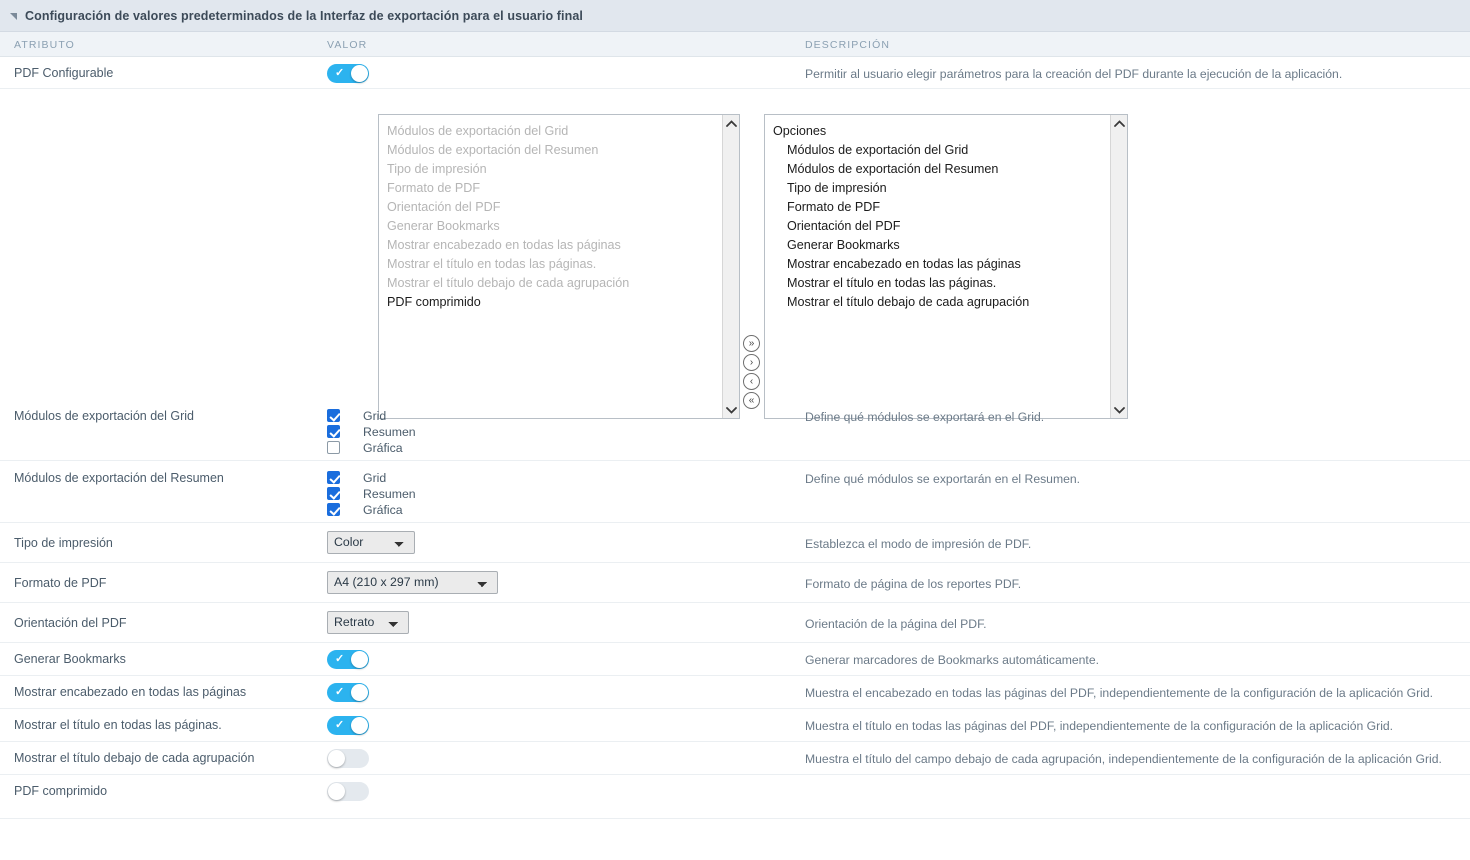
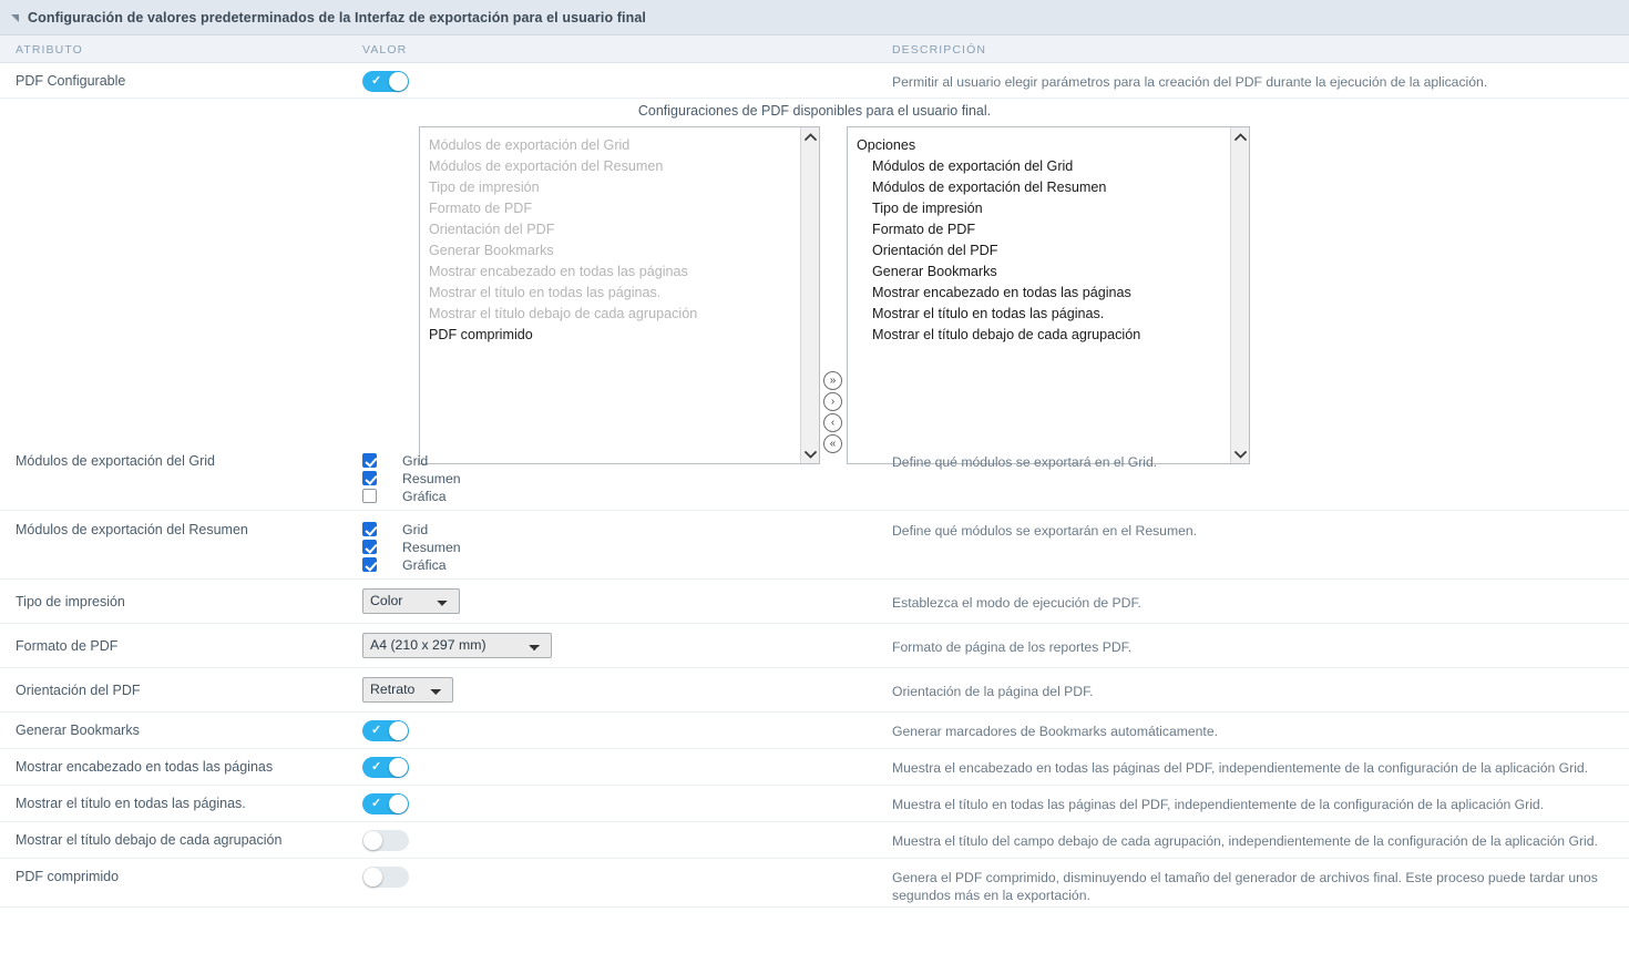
  Configuración de valores predeterminados de la Interfaz de exportación para el usuario final
  ATRIBUTO
  VALOR
  DESCRIPCIÓN
  PDF Configurable
  ✓
  Permitir al usuario elegir parámetros para la creación del PDF durante la ejecución de la aplicación.
+ Configuraciones de PDF disponibles para el usuario final.
  Módulos de exportación del Grid
  Módulos de exportación del Resumen
  Tipo de impresión
  Formato de PDF
  Orientación del PDF
  Generar Bookmarks
  Mostrar encabezado en todas las páginas
  Mostrar el título en todas las páginas.
  Mostrar el título debajo de cada agrupación
  PDF comprimido
  »
  ›
  ‹
  «
  Opciones
  Módulos de exportación del Grid
  Módulos de exportación del Resumen
  Tipo de impresión
  Formato de PDF
  Orientación del PDF
  Generar Bookmarks
  Mostrar encabezado en todas las páginas
  Mostrar el título en todas las páginas.
  Mostrar el título debajo de cada agrupación
  Módulos de exportación del Grid
  Grid
  Resumen
  Gráfica
  Define qué módulos se exportará en el Grid.
  Módulos de exportación del Resumen
  Grid
  Resumen
  Gráfica
  Define qué módulos se exportarán en el Resumen.
  Tipo de impresión
  Color
- Establezca el modo de impresión de PDF.
+ Establezca el modo de ejecución de PDF.
  Formato de PDF
  A4 (210 x 297 mm)
  Formato de página de los reportes PDF.
  Orientación del PDF
  Retrato
  Orientación de la página del PDF.
  Generar Bookmarks
  ✓
  Generar marcadores de Bookmarks automáticamente.
  Mostrar encabezado en todas las páginas
  ✓
  Muestra el encabezado en todas las páginas del PDF, independientemente de la configuración de la aplicación Grid.
  Mostrar el título en todas las páginas.
  ✓
  Muestra el título en todas las páginas del PDF, independientemente de la configuración de la aplicación Grid.
  Mostrar el título debajo de cada agrupación
  Muestra el título del campo debajo de cada agrupación, independientemente de la configuración de la aplicación Grid.
  PDF comprimido
+ Genera el PDF comprimido, disminuyendo el tamaño del generador de archivos final. Este proceso puede tardar unos segundos más en la exportación.
